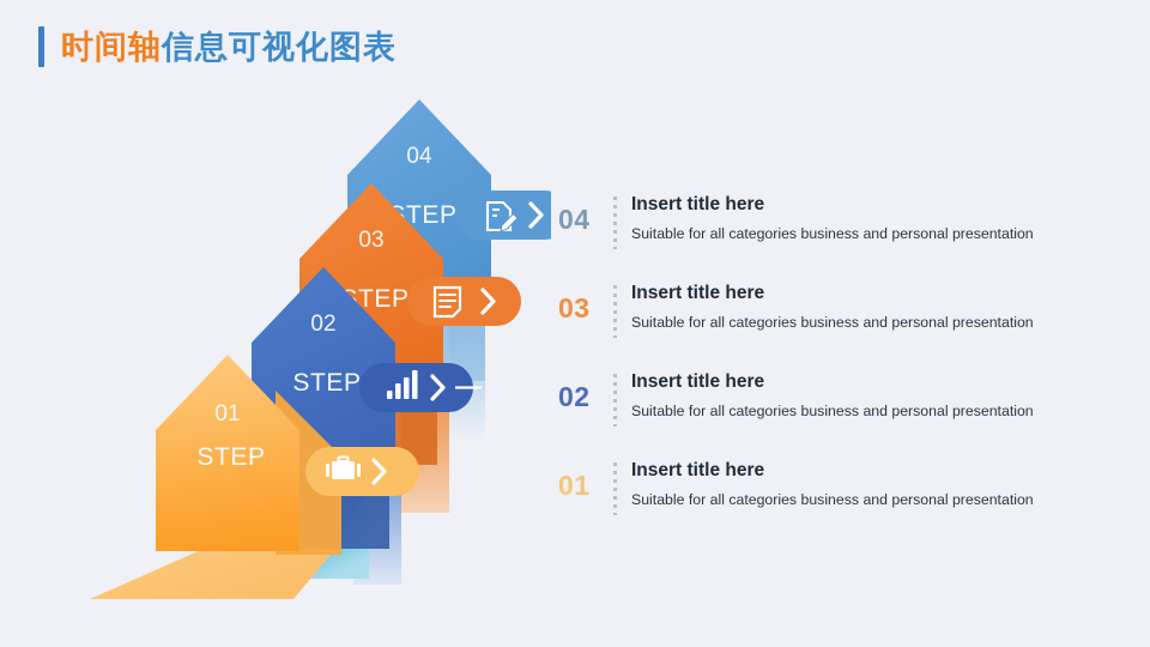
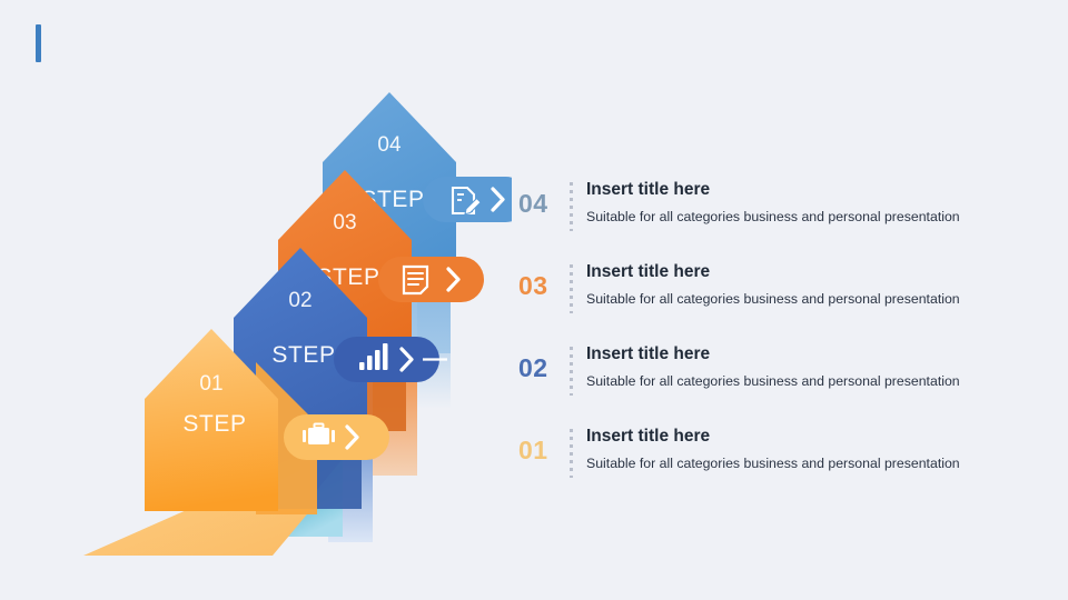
- 时间轴信息可视化图表
  04
  TEP
  03
  TEP
  02
  STEP
  01
  STEP
  04
  Insert title here
  Suitable for all categories business and personal presentation
  03
  Insert title here
  Suitable for all categories business and personal presentation
  02
  Insert title here
  Suitable for all categories business and personal presentation
  01
  Insert title here
  Suitable for all categories business and personal presentation
